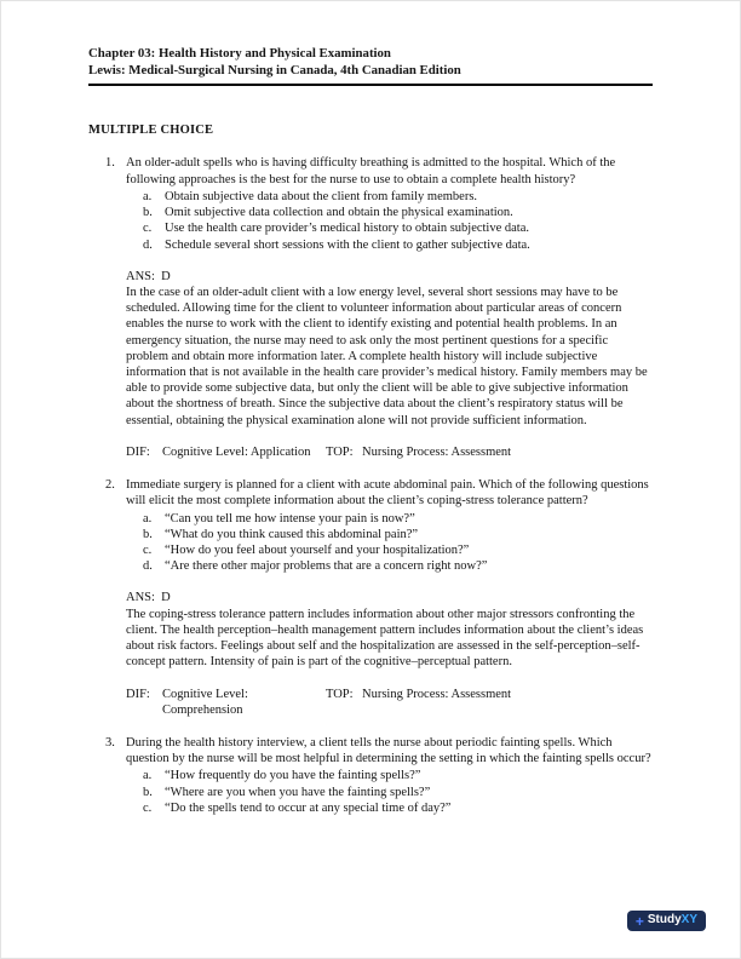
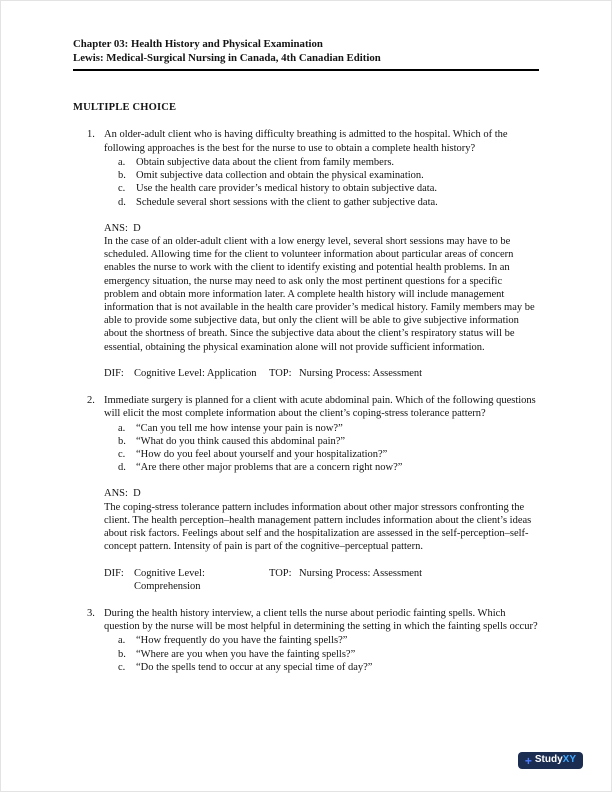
  Chapter 03: Health History and Physical Examination
  Lewis: Medical-Surgical Nursing in Canada, 4th Canadian Edition
  MULTIPLE CHOICE
  1.
- An older-adult spells who is having difficulty breathing is admitted to the hospital. Which of the following approaches is the best for the nurse to use to obtain a complete health history?
+ An older-adult client who is having difficulty breathing is admitted to the hospital. Which of the following approaches is the best for the nurse to use to obtain a complete health history?
  a.
  Obtain subjective data about the client from family members.
  b.
  Omit subjective data collection and obtain the physical examination.
  c.
  Use the health care provider’s medical history to obtain subjective data.
  d.
  Schedule several short sessions with the client to gather subjective data.
  ANS: D
- In the case of an older-adult client with a low energy level, several short sessions may have to be scheduled. Allowing time for the client to volunteer information about particular areas of concern enables the nurse to work with the client to identify existing and potential health problems. In an emergency situation, the nurse may need to ask only the most pertinent questions for a specific problem and obtain more information later. A complete health history will include subjective information that is not available in the health care provider’s medical history. Family members may be able to provide some subjective data, but only the client will be able to give subjective information about the shortness of breath. Since the subjective data about the client’s respiratory status will be essential, obtaining the physical examination alone will not provide sufficient information.
+ In the case of an older-adult client with a low energy level, several short sessions may have to be scheduled. Allowing time for the client to volunteer information about particular areas of concern enables the nurse to work with the client to identify existing and potential health problems. In an emergency situation, the nurse may need to ask only the most pertinent questions for a specific problem and obtain more information later. A complete health history will include management information that is not available in the health care provider’s medical history. Family members may be able to provide some subjective data, but only the client will be able to give subjective information about the shortness of breath. Since the subjective data about the client’s respiratory status will be essential, obtaining the physical examination alone will not provide sufficient information.
  DIF:
  Cognitive Level: Application
  TOP:
  Nursing Process: Assessment
  2.
  Immediate surgery is planned for a client with acute abdominal pain. Which of the following questions will elicit the most complete information about the client’s coping-stress tolerance pattern?
  a.
  “Can you tell me how intense your pain is now?”
  b.
  “What do you think caused this abdominal pain?”
  c.
  “How do you feel about yourself and your hospitalization?”
  d.
  “Are there other major problems that are a concern right now?”
  ANS: D
  The coping-stress tolerance pattern includes information about other major stressors confronting the client. The health perception–health management pattern includes information about the client’s ideas about risk factors. Feelings about self and the hospitalization are assessed in the self-perception–self-concept pattern. Intensity of pain is part of the cognitive–perceptual pattern.
  DIF:
  Cognitive Level: Comprehension
  TOP:
  Nursing Process: Assessment
  3.
  During the health history interview, a client tells the nurse about periodic fainting spells. Which question by the nurse will be most helpful in determining the setting in which the fainting spells occur?
  a.
  “How frequently do you have the fainting spells?”
  b.
  “Where are you when you have the fainting spells?”
  c.
  “Do the spells tend to occur at any special time of day?”
  +
  Study
  XY
